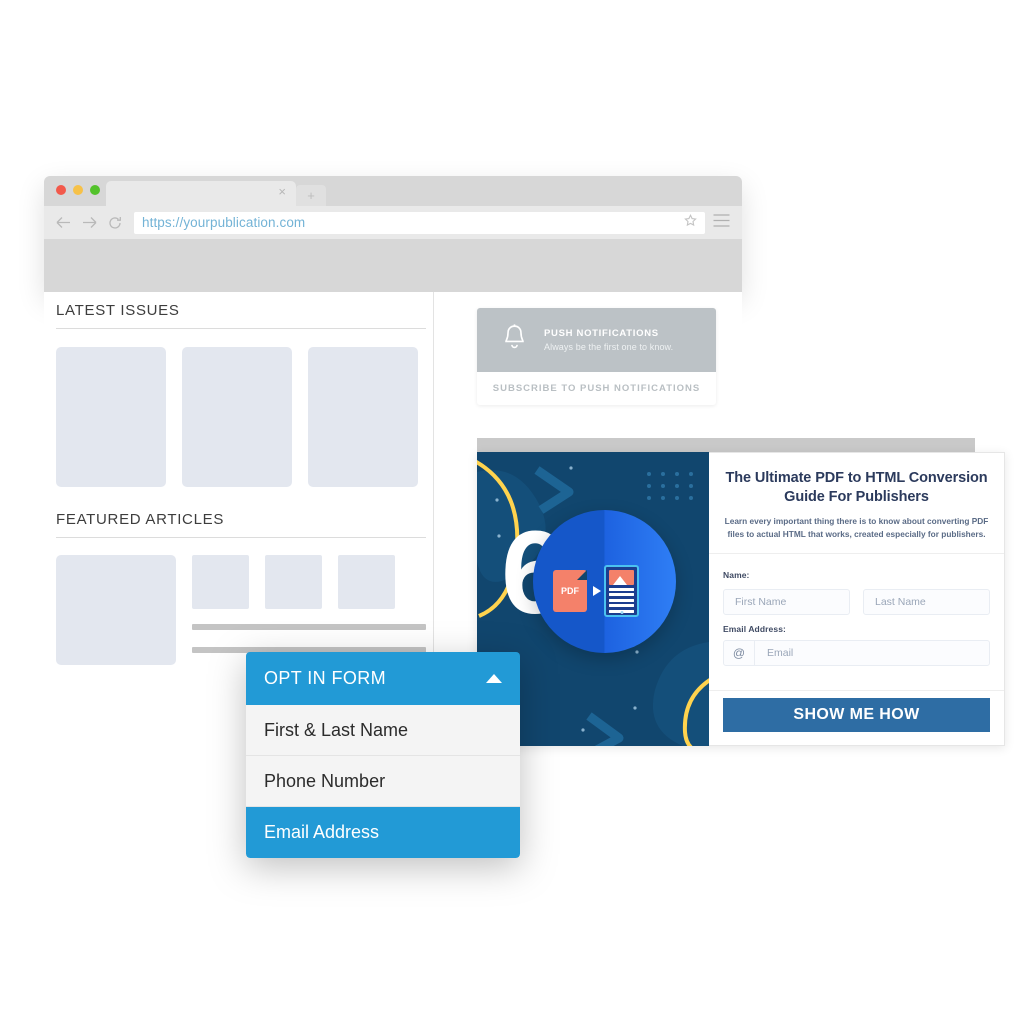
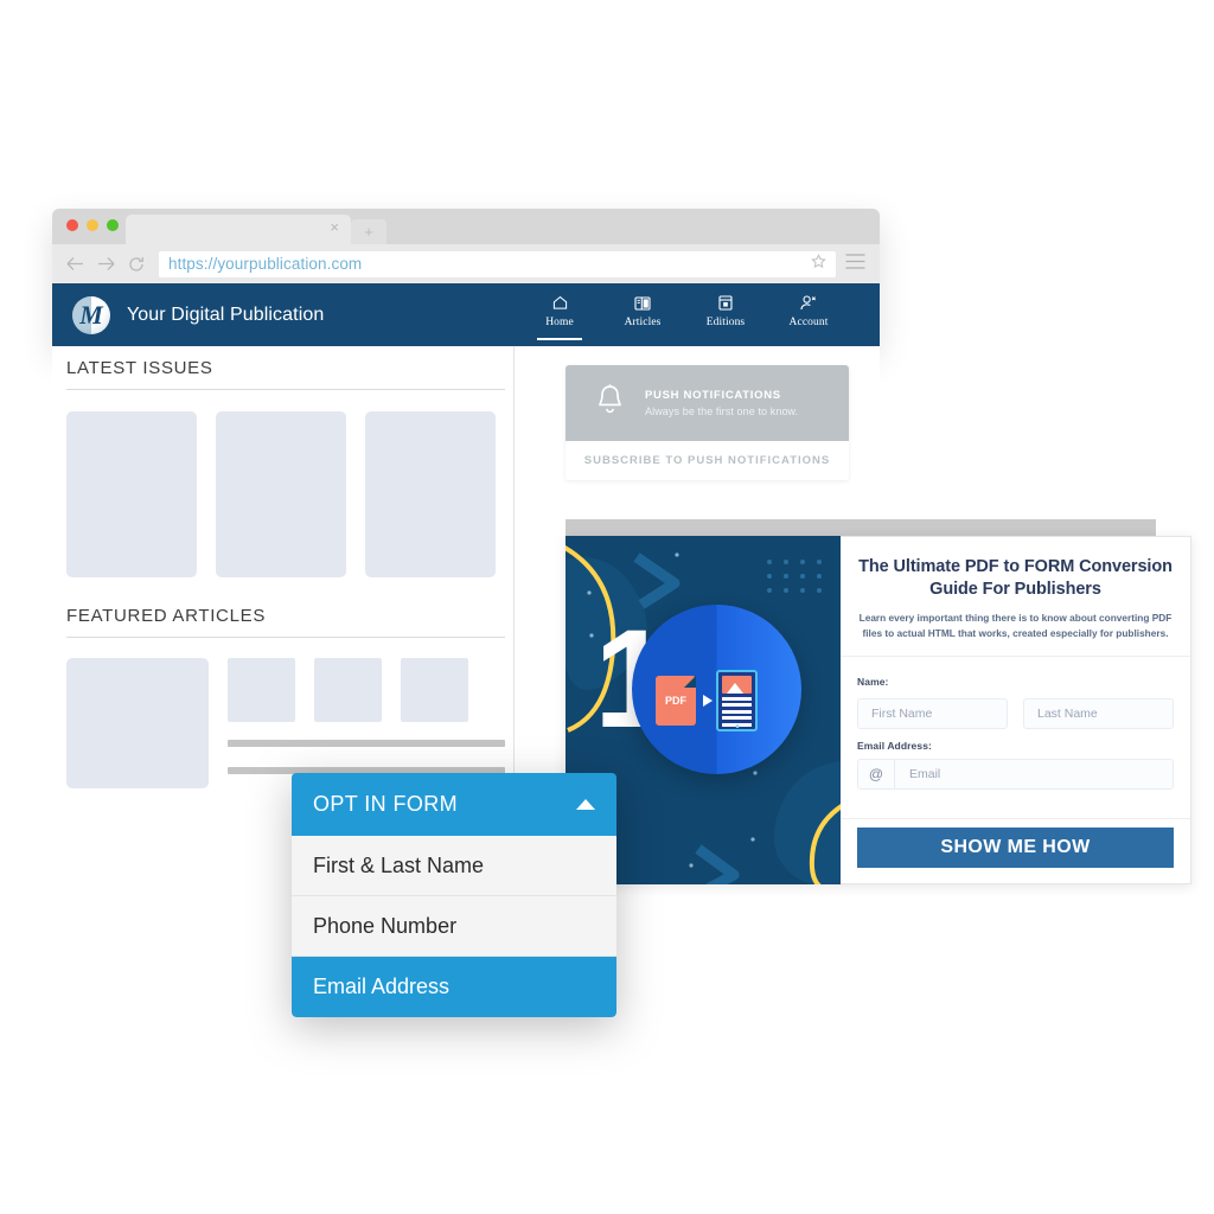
  ×
  +
  https://yourpublication.com
+ M
+ Your Digital Publication
+ Home
+ Articles
+ Editions
+ Account
  LATEST ISSUES
  FEATURED ARTICLES
  PUSH NOTIFICATIONS
  Always be the first one to know.
  SUBSCRIBE TO PUSH NOTIFICATIONS
- 6
+ 1
  PDF
- The Ultimate PDF to HTML Conversion Guide For Publishers
+ The Ultimate PDF to FORM Conversion Guide For Publishers
  Learn every important thing there is to know about converting PDF files to actual HTML that works, created especially for publishers.
  Name:
  First Name
  Last Name
  Email Address:
  @
  Email
  SHOW ME HOW
  OPT IN FORM
  First & Last Name
  Phone Number
  Email Address
